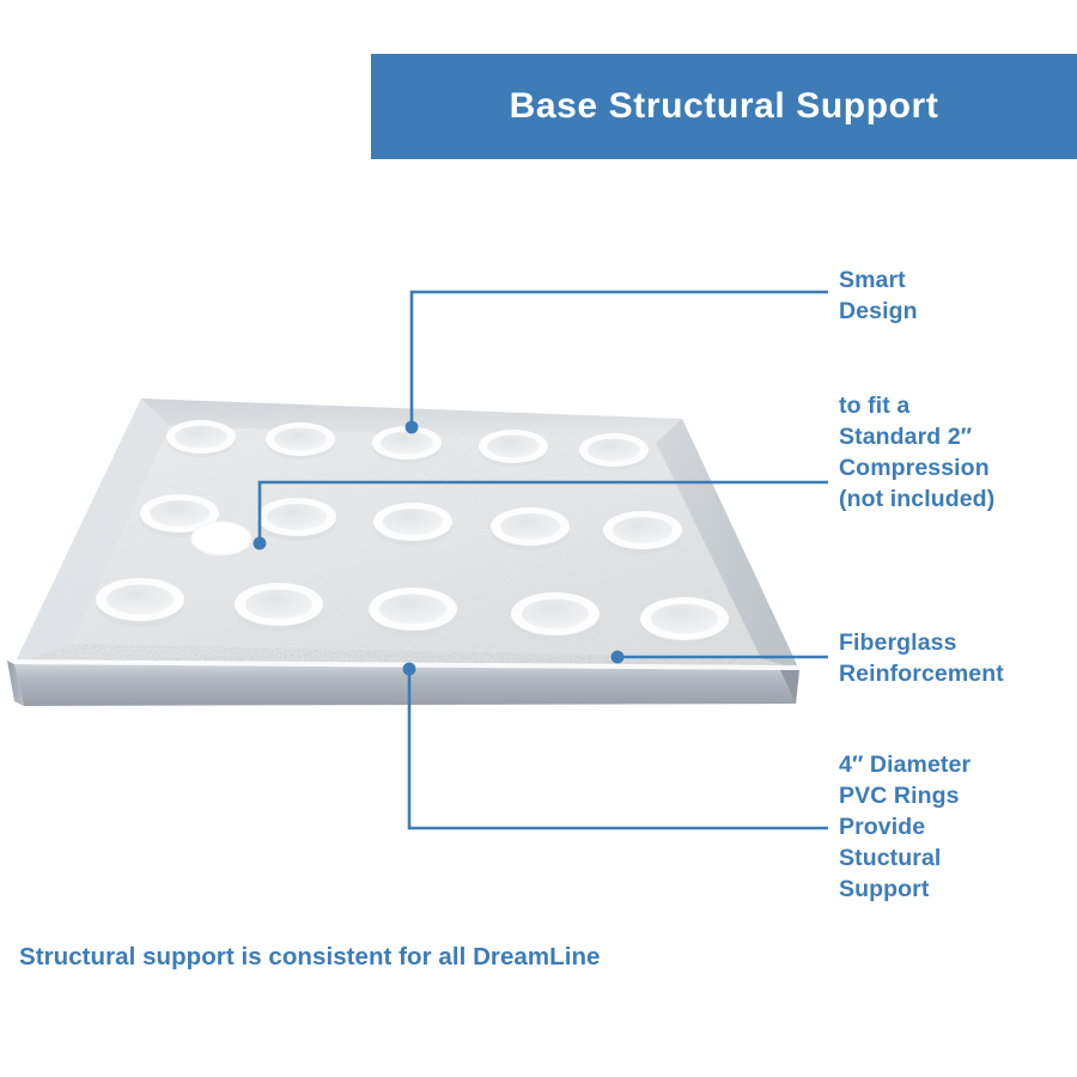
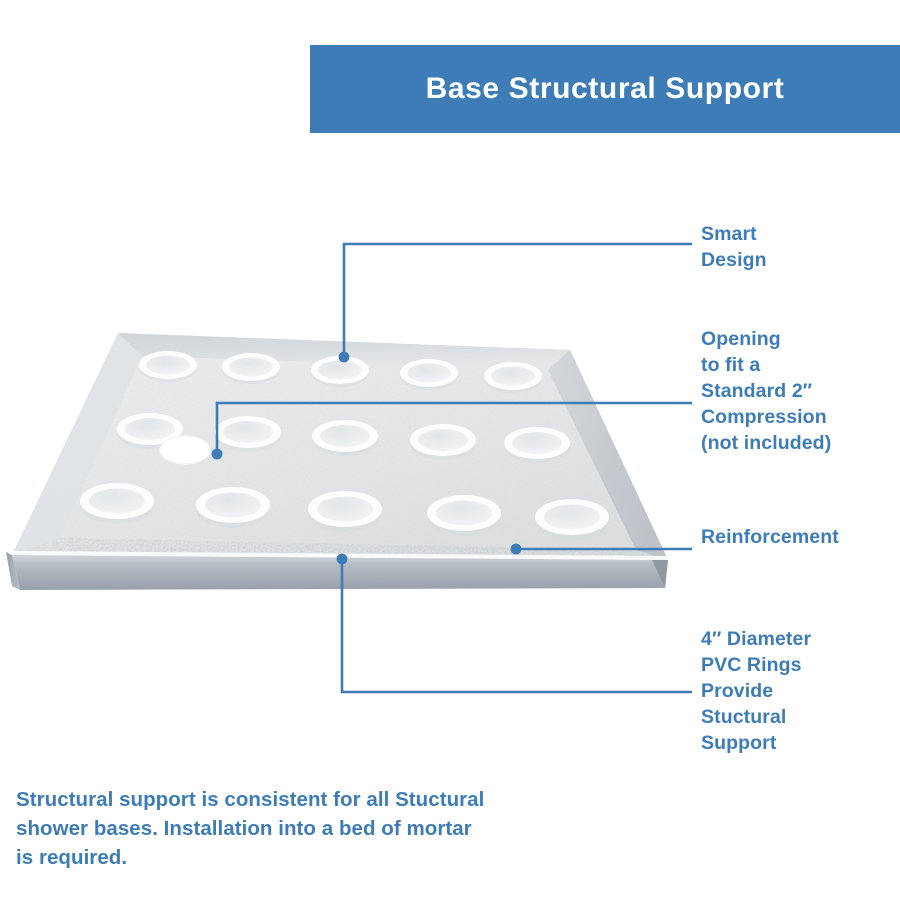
  Base Structural Support
  Smart
  Design
+ Opening
  to fit a
  Standard 2″
  Compression
  (not included)
- Fiberglass
  Reinforcement
  4″ Diameter
  PVC Rings
  Provide
  Stuctural
  Support
- Structural support is consistent for all DreamLine
+ Structural support is consistent for all Stuctural
+ shower bases. Installation into a bed of mortar
+ is required.
